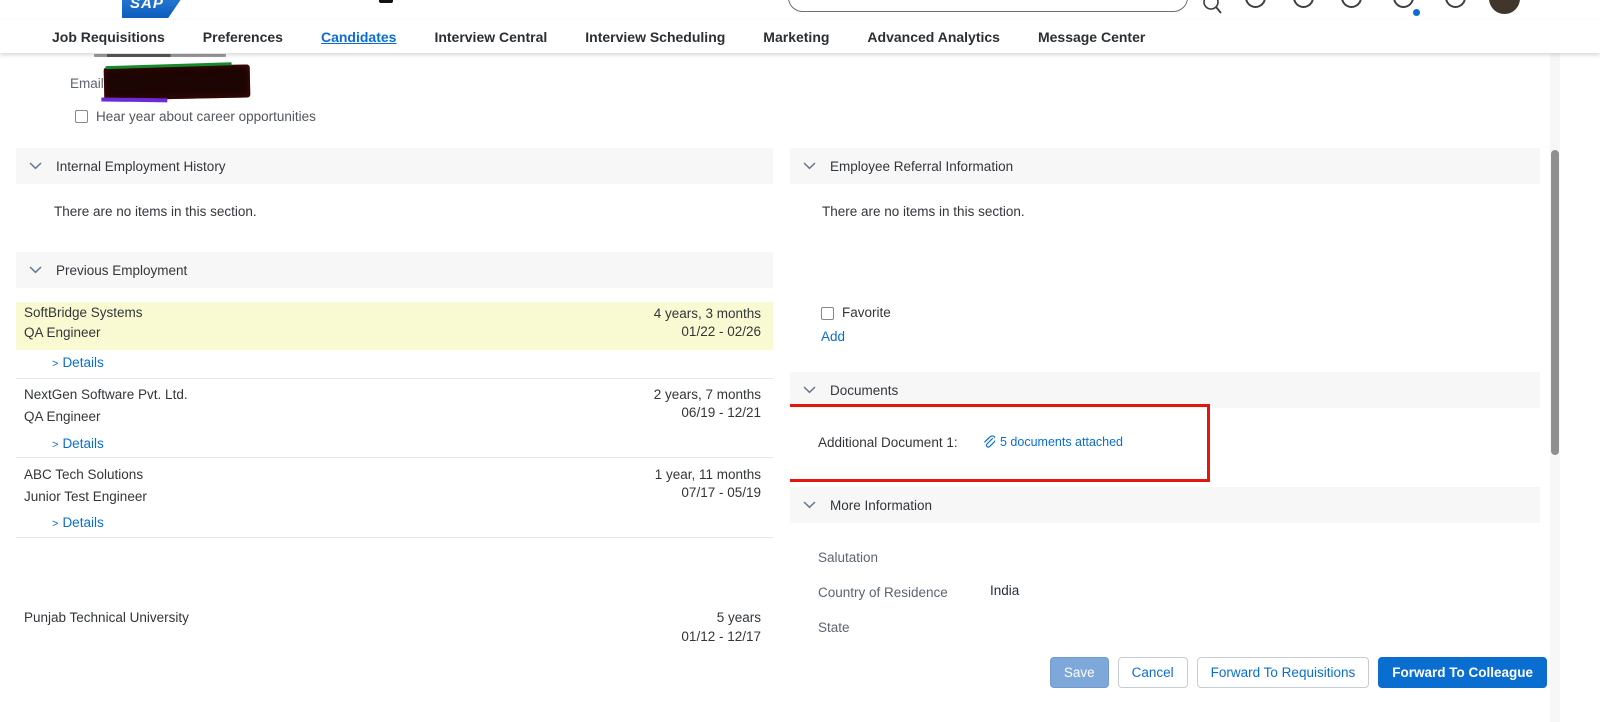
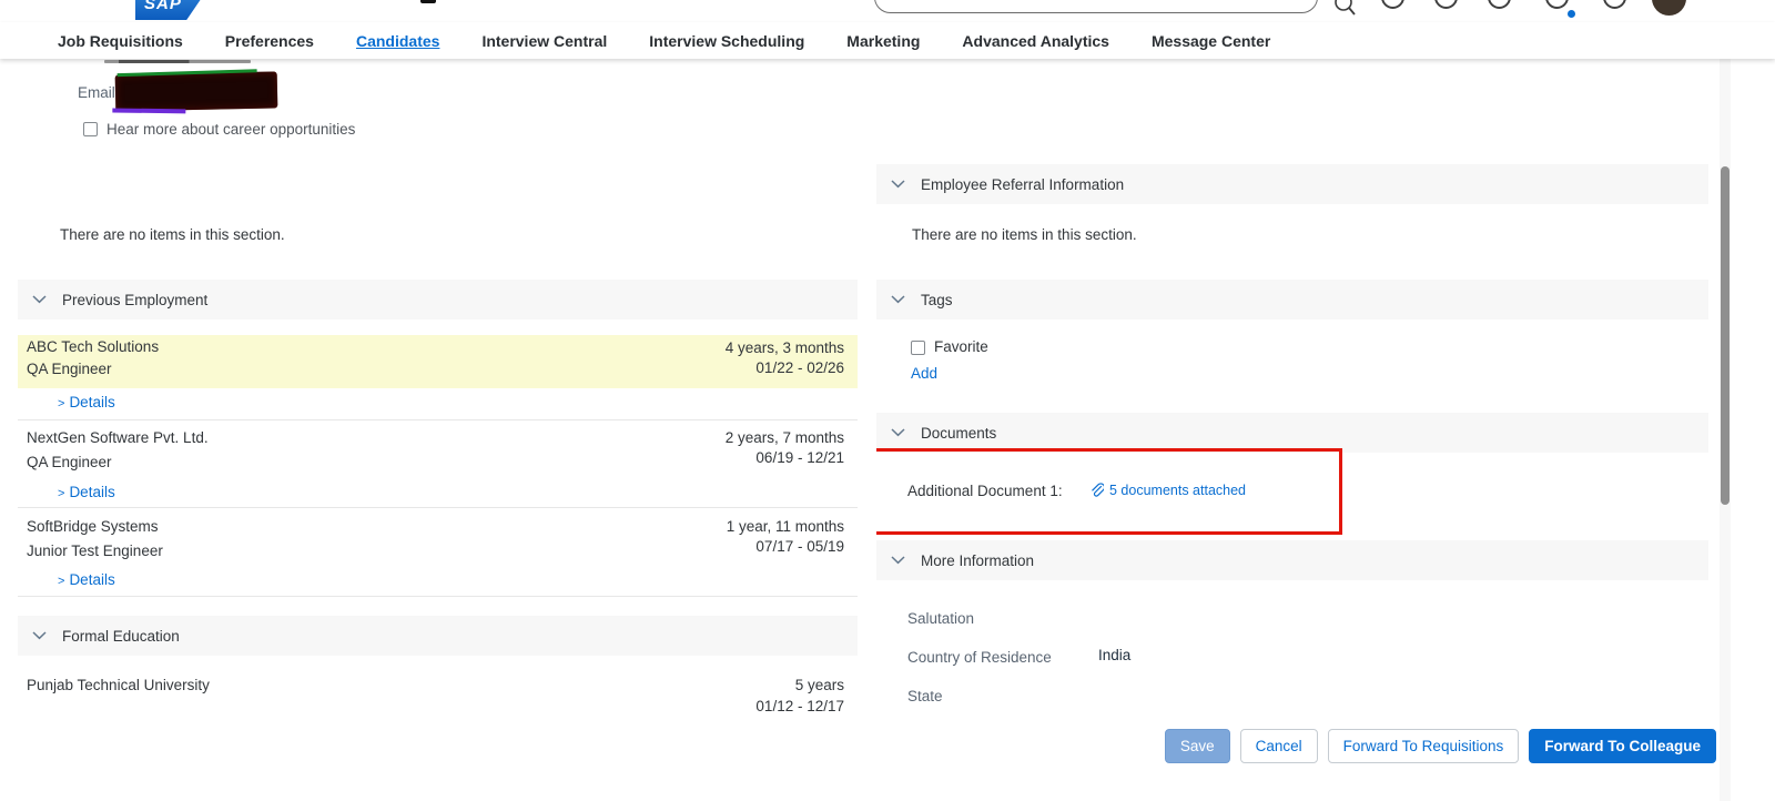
  SAP
  Job Requisitions
  Preferences
  Candidates
  Interview Central
  Interview Scheduling
  Marketing
  Advanced Analytics
  Message Center
  Email
- Hear year about career opportunities
+ Hear more about career opportunities
- Internal Employment History
  There are no items in this section.
  Previous Employment
- SoftBridge Systems
+ ABC Tech Solutions
  QA Engineer
  4 years, 3 months
  01/22 - 02/26
  Details
  NextGen Software Pvt. Ltd.
  QA Engineer
  2 years, 7 months
  06/19 - 12/21
  Details
- ABC Tech Solutions
+ SoftBridge Systems
  Junior Test Engineer
  1 year, 11 months
  07/17 - 05/19
  Details
+ Formal Education
  Punjab Technical University
  5 years
  01/12 - 12/17
  Employee Referral Information
  There are no items in this section.
+ Tags
  Favorite
  Add
  Documents
  Additional Document 1:
  5 documents attached
  More Information
  Salutation
  Country of Residence
  India
  State
  Save
  Cancel
  Forward To Requisitions
  Forward To Colleague
